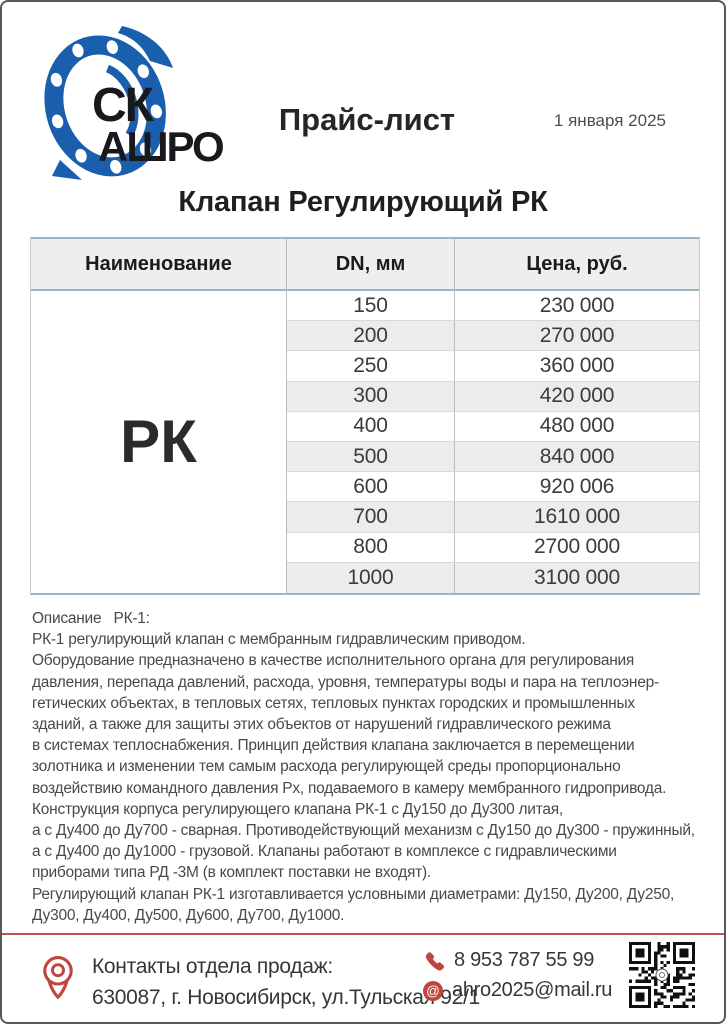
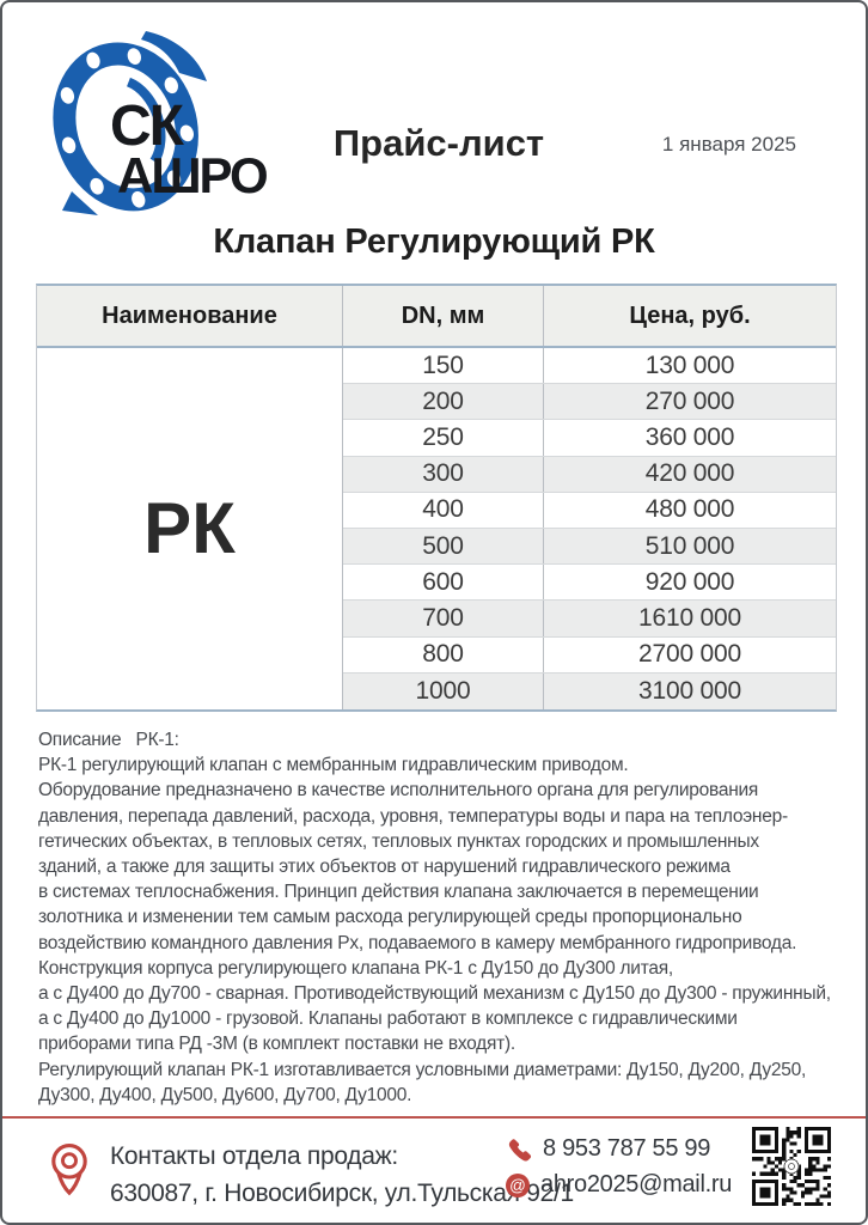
  СК
  АШРО
  Прайс-лист
  1 января 2025
  Клапан Регулирующий РК
  Наименование
  DN, мм
  Цена, руб.
  РК
  150
- 230 000
+ 130 000
  200
  270 000
  250
  360 000
  300
  420 000
  400
  480 000
  500
- 840 000
+ 510 000
  600
- 920 006
+ 920 000
  700
  1610 000
  800
  2700 000
  1000
  3100 000
  Описание РК-1:
  РК-1 регулирующий клапан с мембранным гидравлическим приводом.
  Оборудование предназначено в качестве исполнительного органа для регулирования
  давления, перепада давлений, расхода, уровня, температуры воды и пара на теплоэнер-
  гетических объектах, в тепловых сетях, тепловых пунктах городских и промышленных
  зданий, а также для защиты этих объектов от нарушений гидравлического режима
  в системах теплоснабжения. Принцип действия клапана заключается в перемещении
  золотника и изменении тем самым расхода регулирующей среды пропорционально
  воздействию командного давления Рх, подаваемого в камеру мембранного гидропривода.
  Конструкция корпуса регулирующего клапана РК-1 с Ду150 до Ду300 литая,
  а с Ду400 до Ду700 - сварная. Противодействующий механизм с Ду150 до Ду300 - пружинный,
  а с Ду400 до Ду1000 - грузовой. Клапаны работают в комплексе с гидравлическими
  приборами типа РД -3М (в комплект поставки не входят).
  Регулирующий клапан РК-1 изготавливается условными диаметрами: Ду150, Ду200, Ду250,
  Ду300, Ду400, Ду500, Ду600, Ду700, Ду1000.
  Контакты отдела продаж:
  630087, г. Новосибирск, ул.Тульска 92/1
  8 953 787 55 99
  @
  ahro2025@mail.ru
